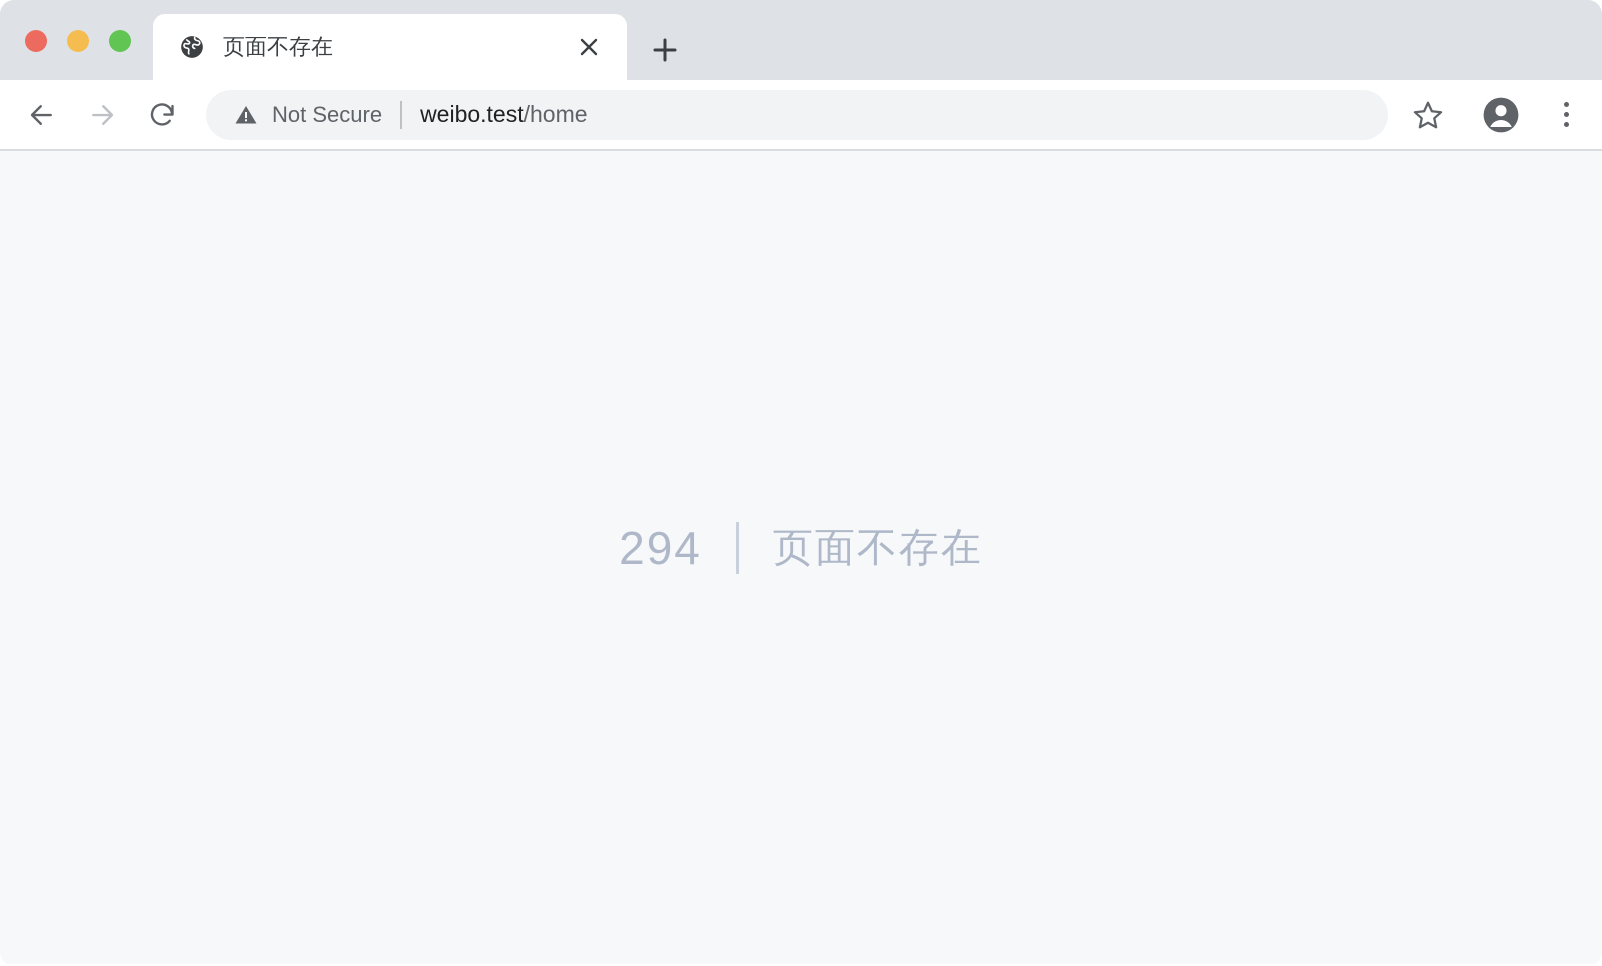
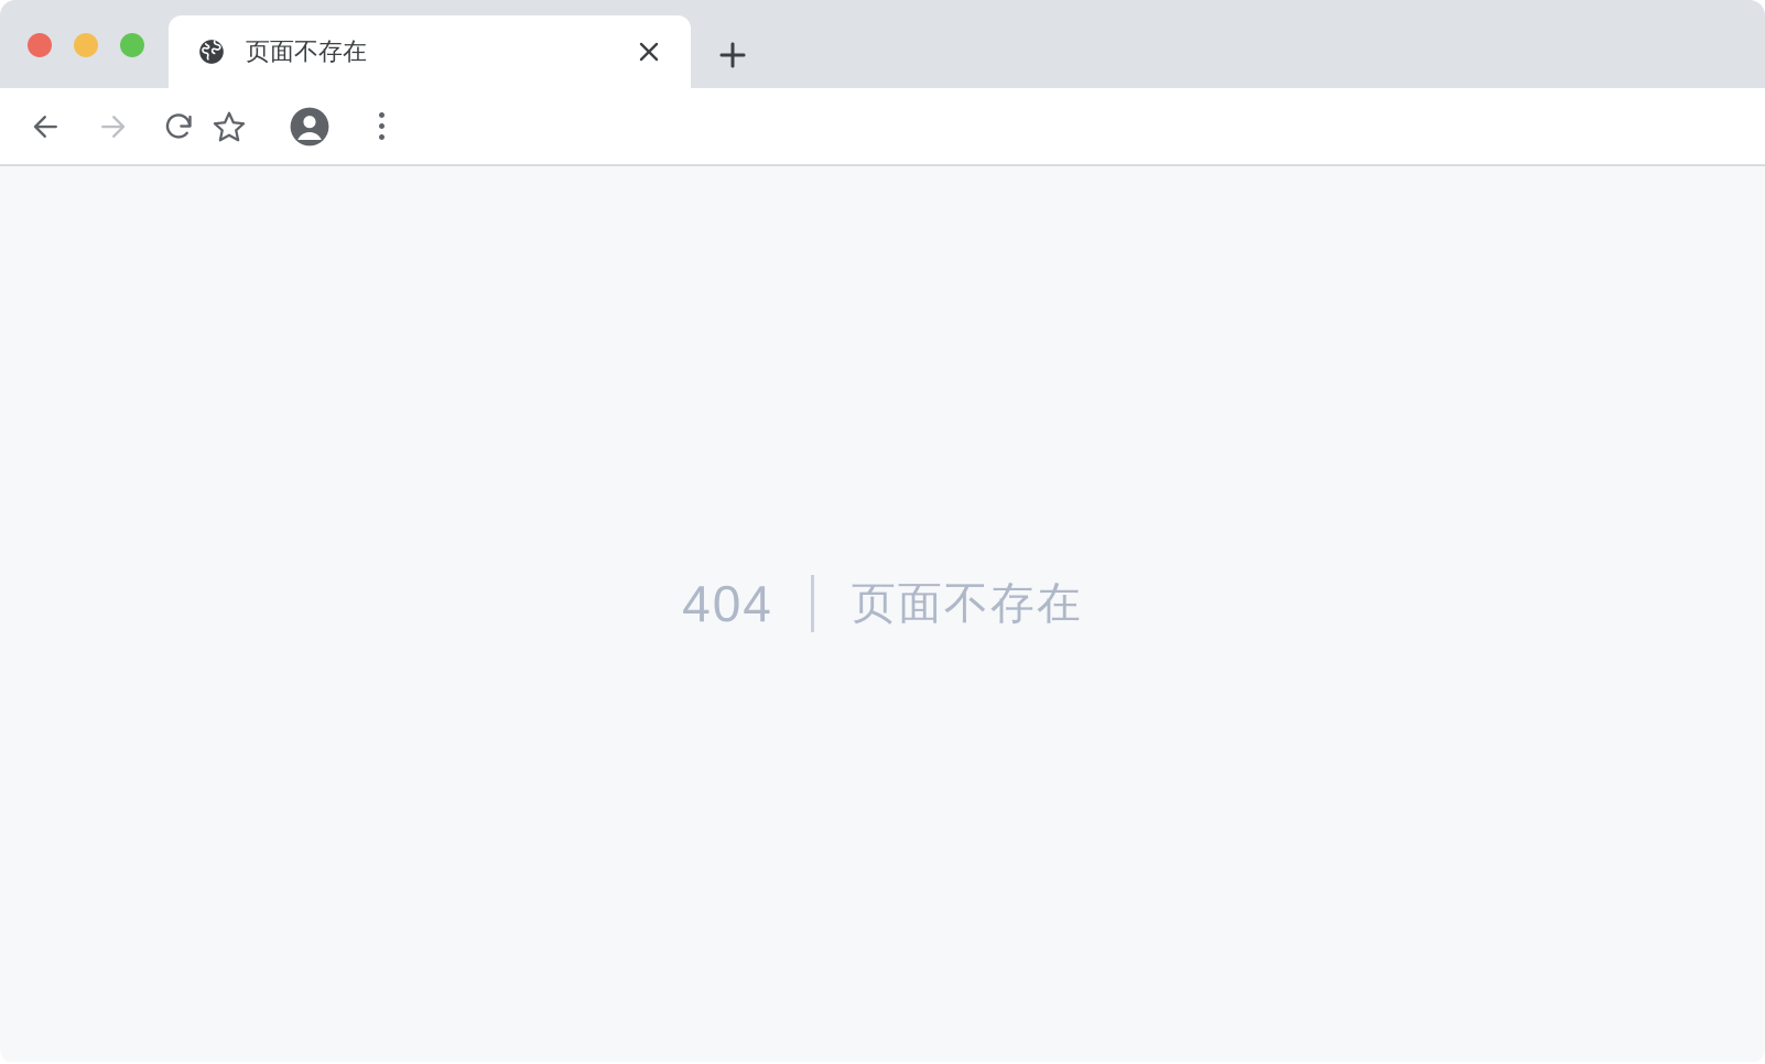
  页面不存在
- Not Secure
- weibo.test/home
- 294
+ 404
  页面不存在
